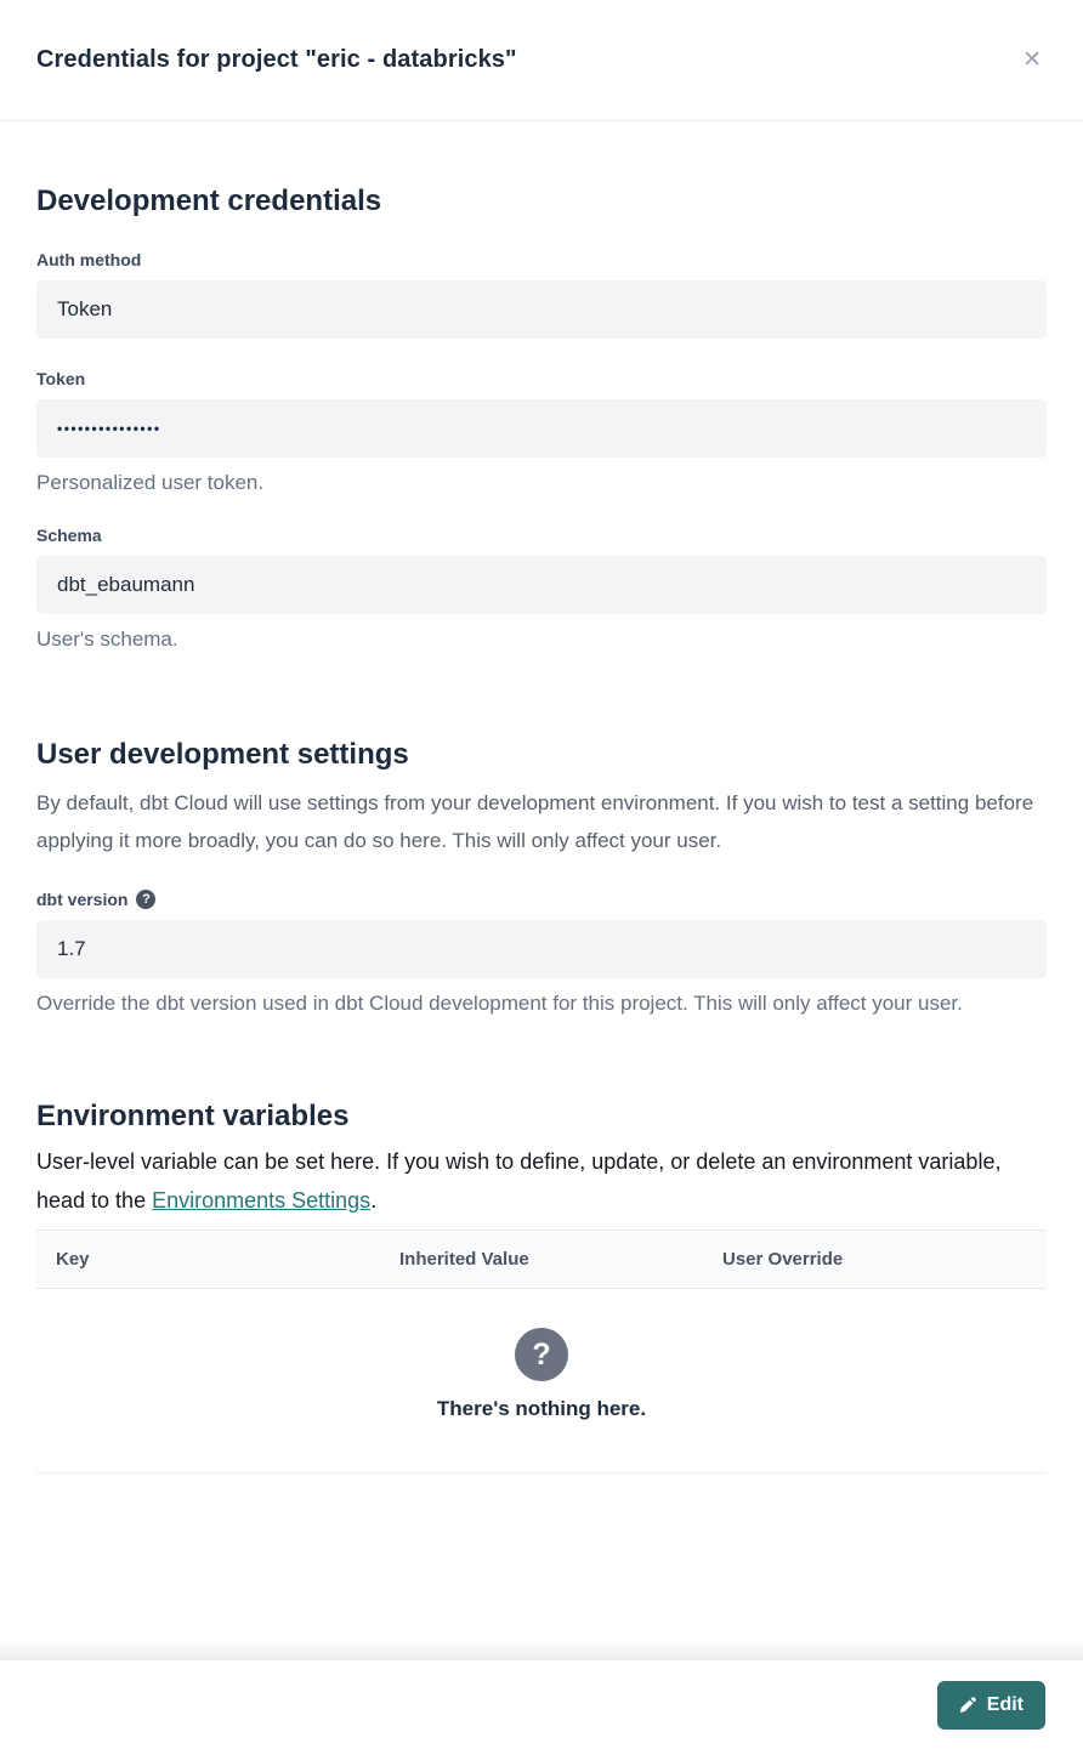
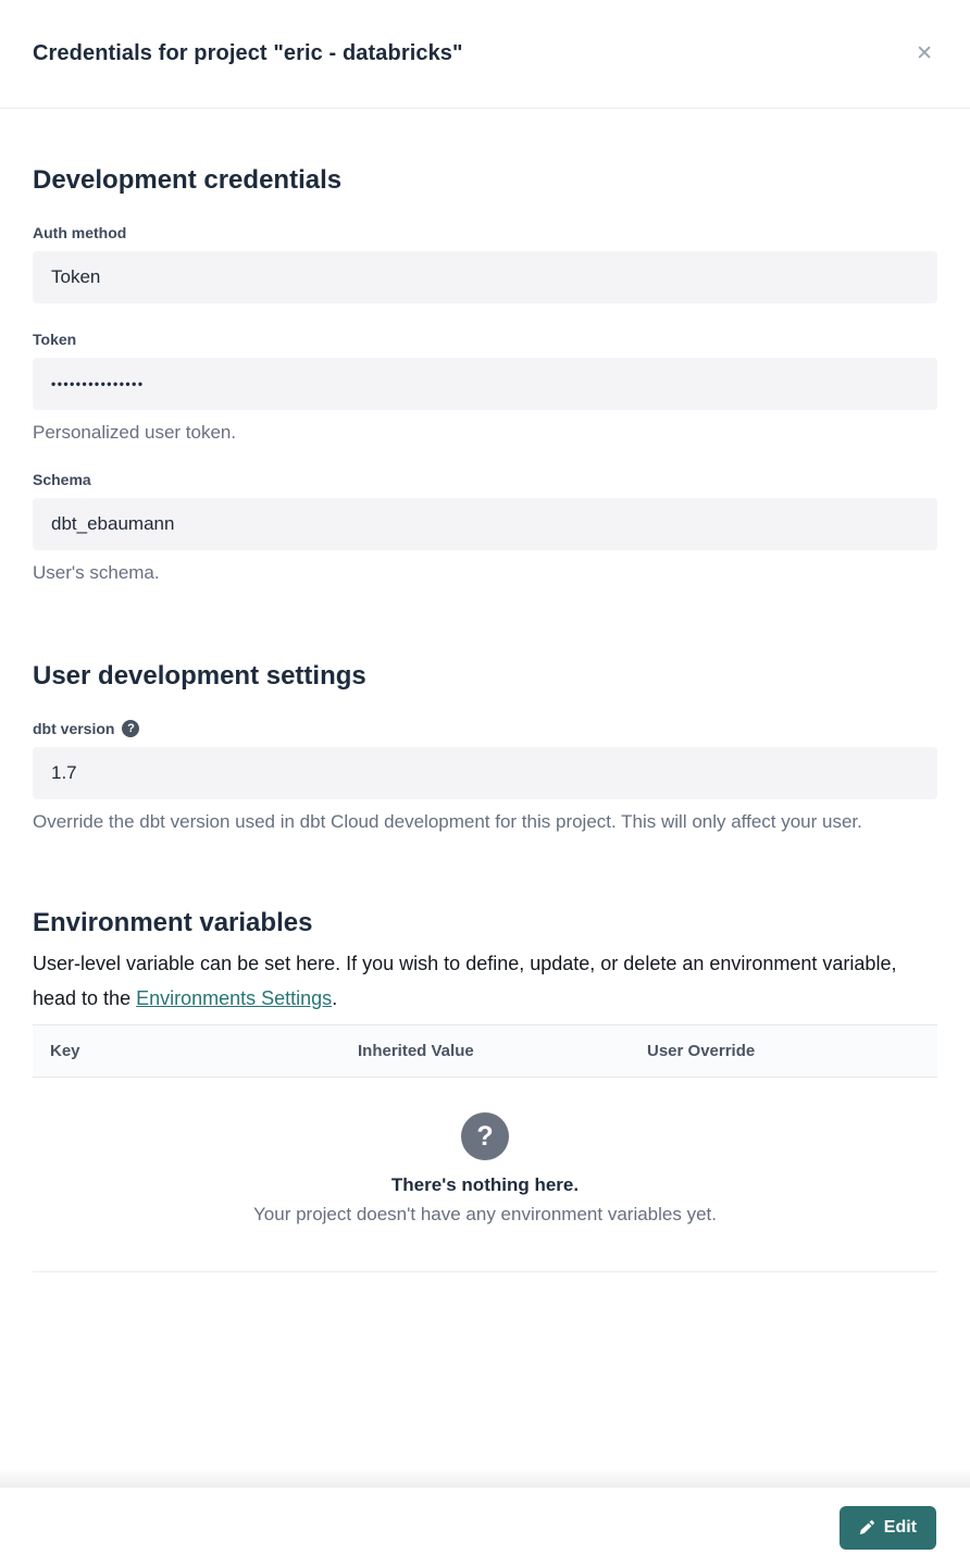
  Credentials for project "eric - databricks"
  ✕
  Development credentials
  Auth method
  Token
  Token
  •••••••••••••••
  Personalized user token.
  Schema
  dbt_ebaumann
  User's schema.
  User development settings
- By default, dbt Cloud will use settings from your development environment. If you wish to test a setting before applying it more broadly, you can do so here. This will only affect your user.
  dbt version
  ?
  1.7
  Override the dbt version used in dbt Cloud development for this project. This will only affect your user.
  Environment variables
  User-level variable can be set here. If you wish to define, update, or delete an environment variable, head to the Environments Settings.
  Key
  Inherited Value
  User Override
  ?
  There's nothing here.
+ Your project doesn't have any environment variables yet.
  Edit
